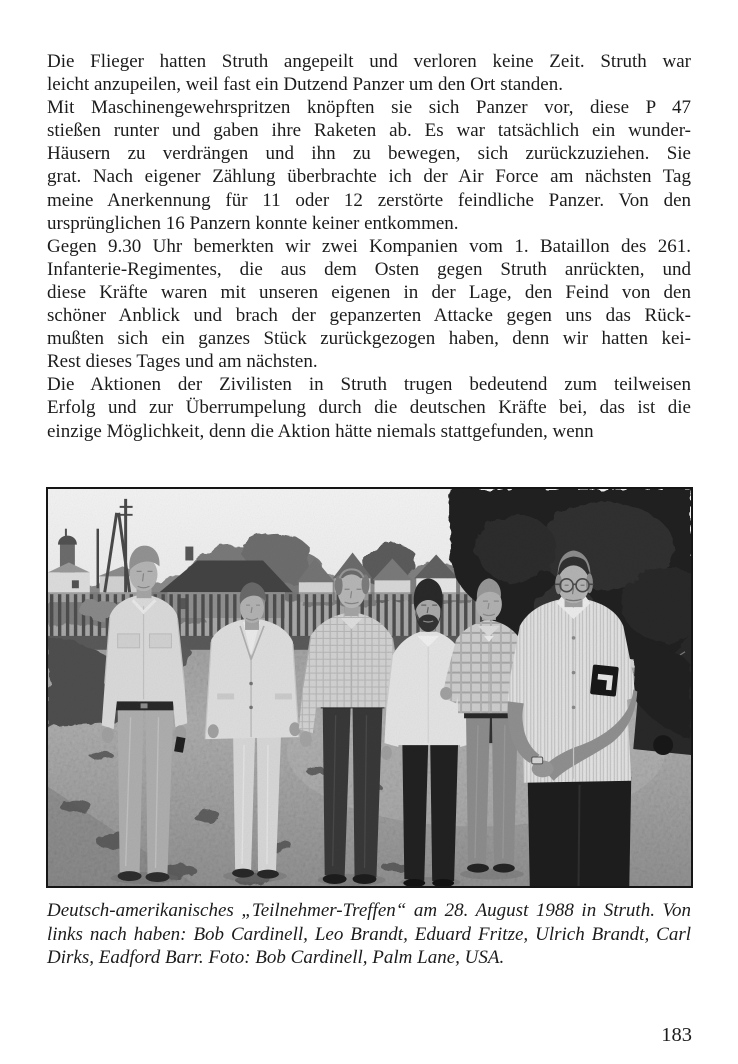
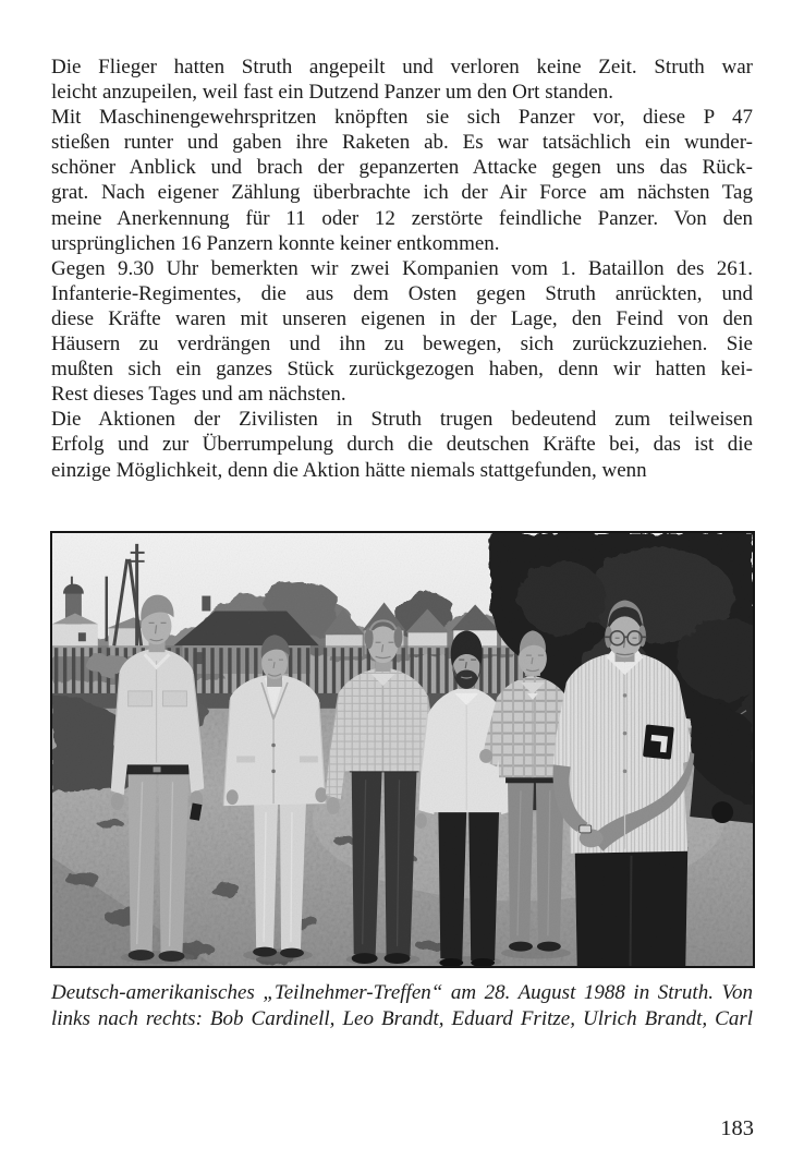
  Die Flieger hatten Struth angepeilt und verloren keine Zeit. Struth war
  leicht anzupeilen, weil fast ein Dutzend Panzer um den Ort standen.
  Mit Maschinengewehrspritzen knöpften sie sich Panzer vor, diese P 47
  stießen runter und gaben ihre Raketen ab. Es war tatsächlich ein wunder-
- Häusern zu verdrängen und ihn zu bewegen, sich zurückzuziehen. Sie
+ schöner Anblick und brach der gepanzerten Attacke gegen uns das Rück-
  grat. Nach eigener Zählung überbrachte ich der Air Force am nächsten Tag
  meine Anerkennung für 11 oder 12 zerstörte feindliche Panzer. Von den
  ursprünglichen 16 Panzern konnte keiner entkommen.
  Gegen 9.30 Uhr bemerkten wir zwei Kompanien vom 1. Bataillon des 261.
  Infanterie-Regimentes, die aus dem Osten gegen Struth anrückten, und
  diese Kräfte waren mit unseren eigenen in der Lage, den Feind von den
- schöner Anblick und brach der gepanzerten Attacke gegen uns das Rück-
+ Häusern zu verdrängen und ihn zu bewegen, sich zurückzuziehen. Sie
  mußten sich ein ganzes Stück zurückgezogen haben, denn wir hatten kei-
  Rest dieses Tages und am nächsten.
  Die Aktionen der Zivilisten in Struth trugen bedeutend zum teilweisen
  Erfolg und zur Überrumpelung durch die deutschen Kräfte bei, das ist die
  einzige Möglichkeit, denn die Aktion hätte niemals stattgefunden, wenn
  Deutsch-amerikanisches „Teilnehmer-Treffen“ am 28. August 1988 in Struth. Von
- links nach haben: Bob Cardinell, Leo Brandt, Eduard Fritze, Ulrich Brandt, Carl
+ links nach rechts: Bob Cardinell, Leo Brandt, Eduard Fritze, Ulrich Brandt, Carl
- Dirks, Eadford Barr. Foto: Bob Cardinell, Palm Lane, USA.
  183
